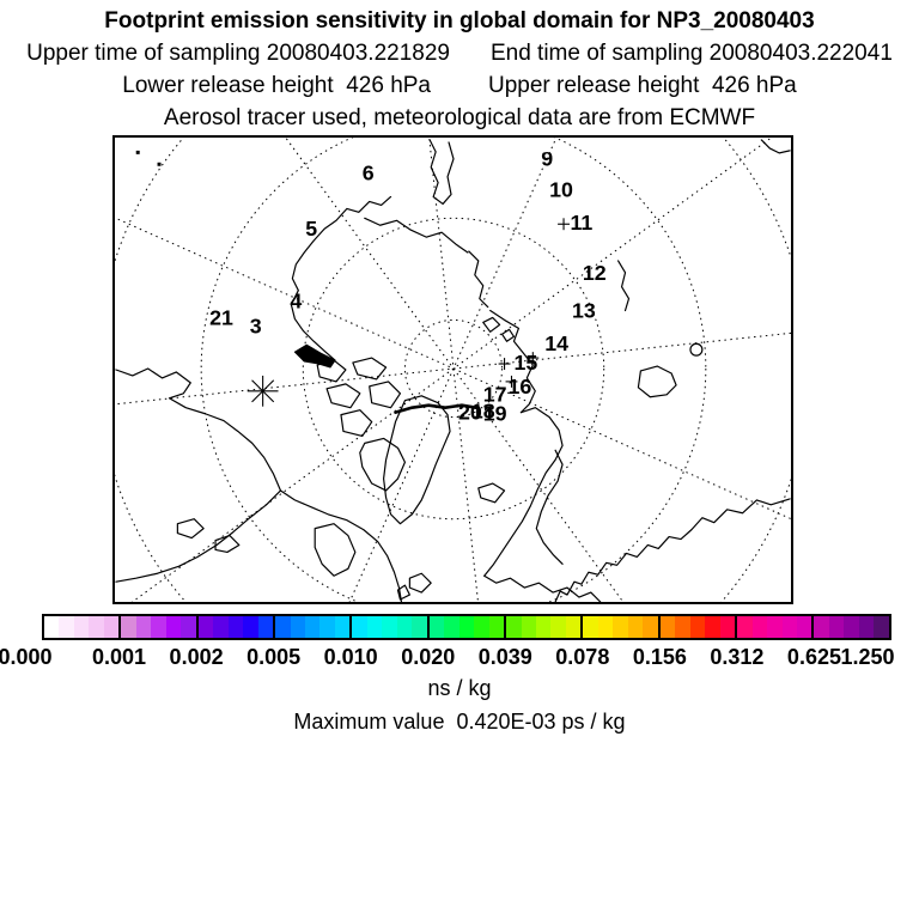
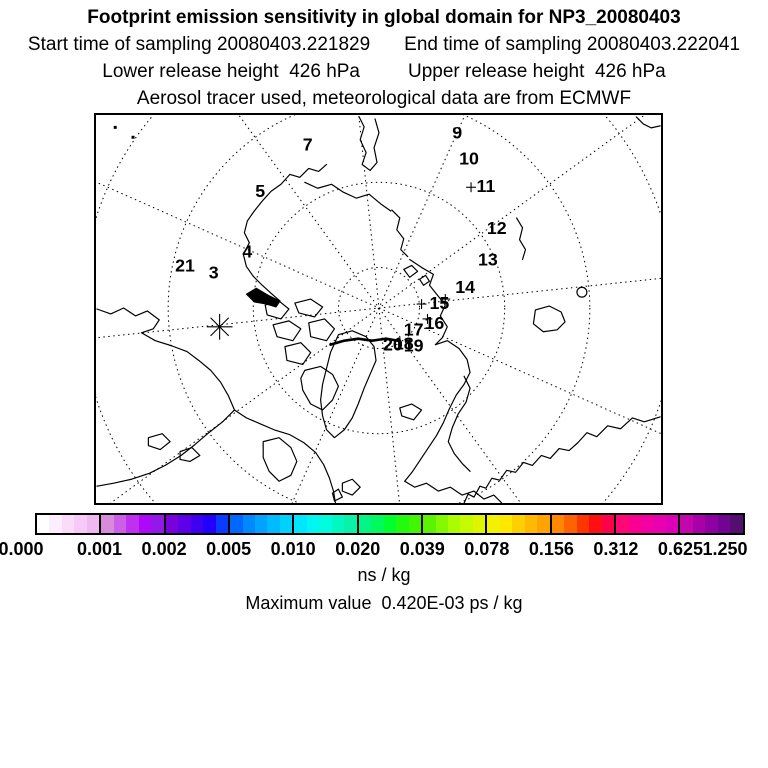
  Footprint emission sensitivity in global domain for NP3_20080403
- Upper time of sampling 20080403.221829
+ Start time of sampling 20080403.221829
  End time of sampling 20080403.222041
  Lower release height 426 hPa
  Upper release height 426 hPa
  Aerosol tracer used, meteorological data are from ECMWF
  3
  4
  5
- 6
+ 7
  9
  10
  11
  12
  13
  14
  15
  16
  17
  18
  19
  20
  21
  0.000
  0.001
  0.002
  0.005
  0.010
  0.020
  0.039
  0.078
  0.156
  0.312
  0.625
  1.250
  ns / kg
  Maximum value 0.420E-03 ps / kg
